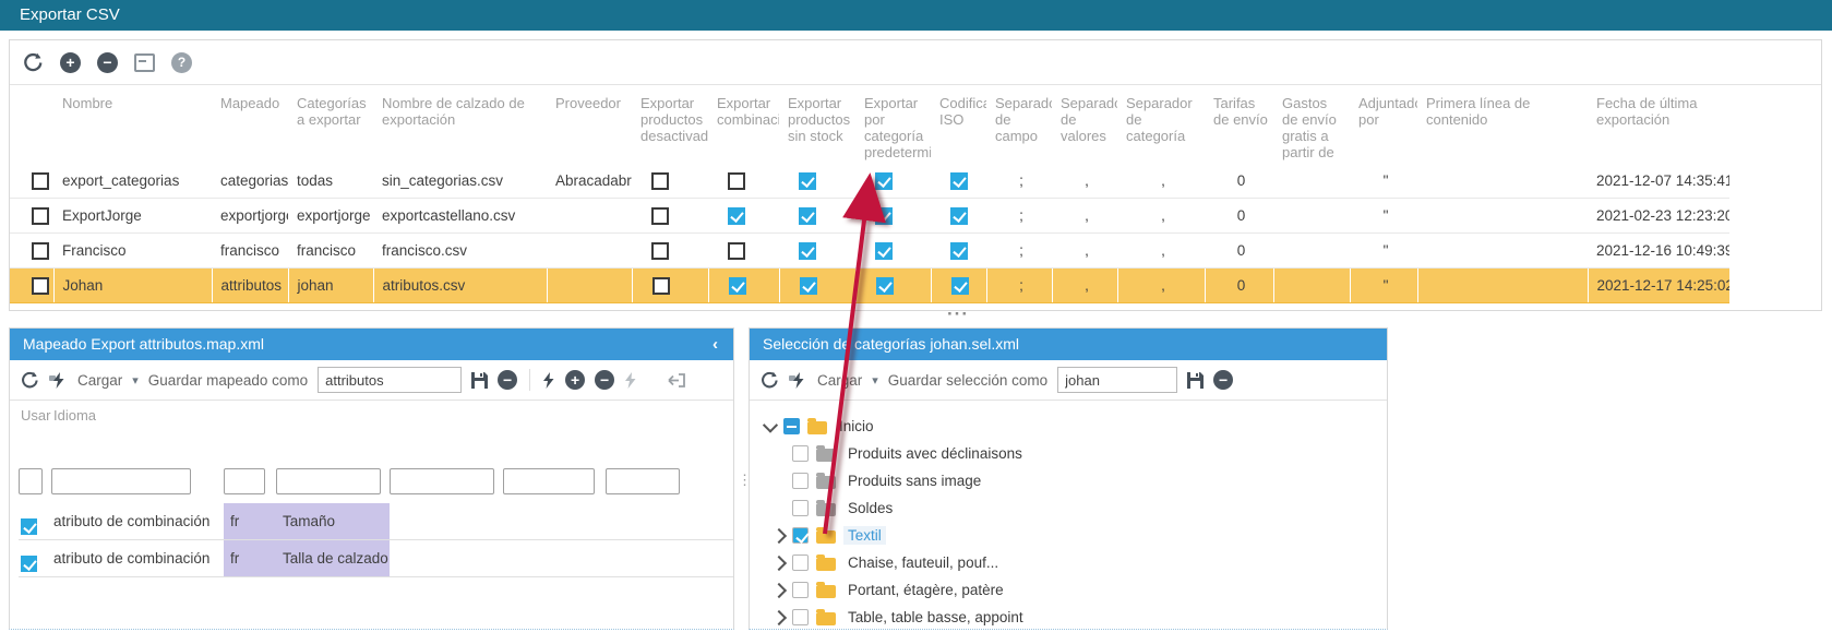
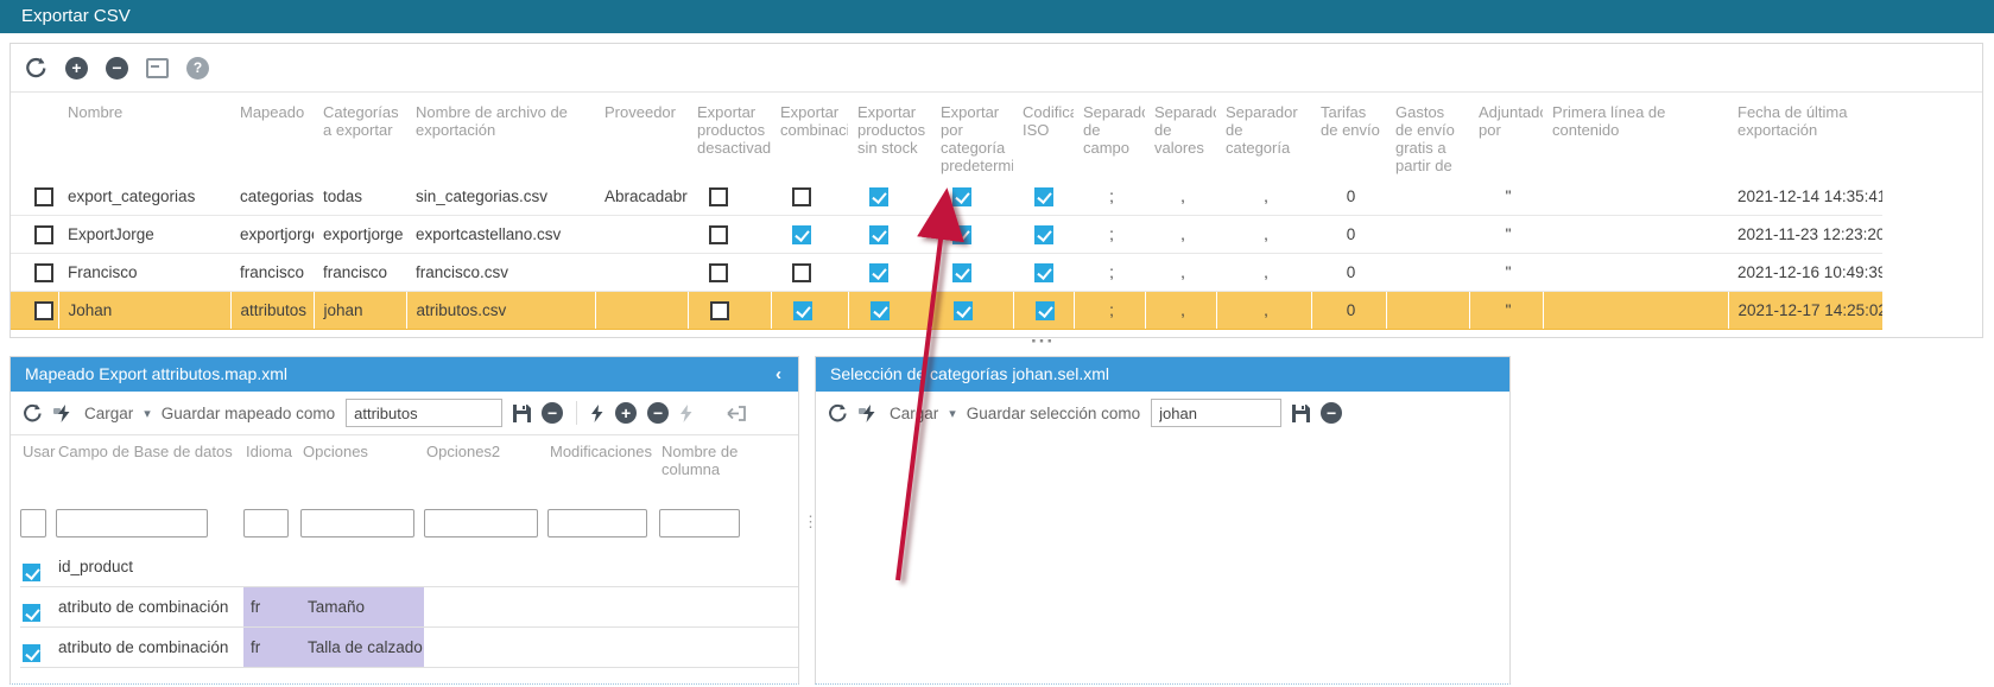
  Exportar CSV
  +
  −
  ?
- 	Nombre	Mapeado	Categorías a exportar	Nombre de calzado de exportación	Proveedor	Exportar productos desactivad	Exportar combinac	Exportar productos sin stock	Exportar por categoría predetermi	Codific ISO	Separad de campo	Separad de valores	Separador de categoría	Tarifas de envío	Gastos de envío gratis a partir de	Adjuntad por	Primera línea de contenido	Fecha de última exportación
+ 	Nombre	Mapeado	Categorías a exportar	Nombre de archivo de exportación	Proveedor	Exportar productos desactivad	Exportar combinac	Exportar productos sin stock	Exportar por categoría predetermi	Codific ISO	Separad de campo	Separad de valores	Separador de categoría	Tarifas de envío	Gastos de envío gratis a partir de	Adjuntad por	Primera línea de contenido	Fecha de última exportación
- 	export_categorias	categorias	todas	sin_categorias.csv	Abracadabr						;	,	,	0		"		2021-12-07 14:35:41
+ 	export_categorias	categorias	todas	sin_categorias.csv	Abracadabr						;	,	,	0		"		2021-12-14 14:35:41
- 	ExportJorge	exportjorg	exportjorge	exportcastellano.csv							;	,	,	0		"		2021-02-23 12:23:20
+ 	ExportJorge	exportjorg	exportjorge	exportcastellano.csv							;	,	,	0		"		2021-11-23 12:23:20
  	Francisco	francisco	francisco	francisco.csv							;	,	,	0		"		2021-12-16 10:49:39
  	Johan	attributos	johan	atributos.csv							;	,	,	0		"		2021-12-17 14:25:0
  ···
  Mapeado Export attributos.map.xml
  ‹
  Cargar
  ▾
  Guardar mapeado como
  attributos
  −
  +
  −
  Usar
+ Campo de Base de datos
  Idioma
+ Opciones
+ Opciones2
+ Modificaciones
+ Nombre de columna
+ id_product
  atributo de combinación
  fr
  Tamaño
  atributo de combinación
  fr
  Talla de calzado
  ⋮
  Selección de categorías johan.sel.xml
  Carar
  ▾
  Guardar selección como
  johan
  −
- Inicio
- Produits avec déclinaisons
- Produits sans image
- Soldes
- Textil
- Chaise, fauteuil, pouf...
- Portant, étagère, patère
- Table, table basse, appoint
